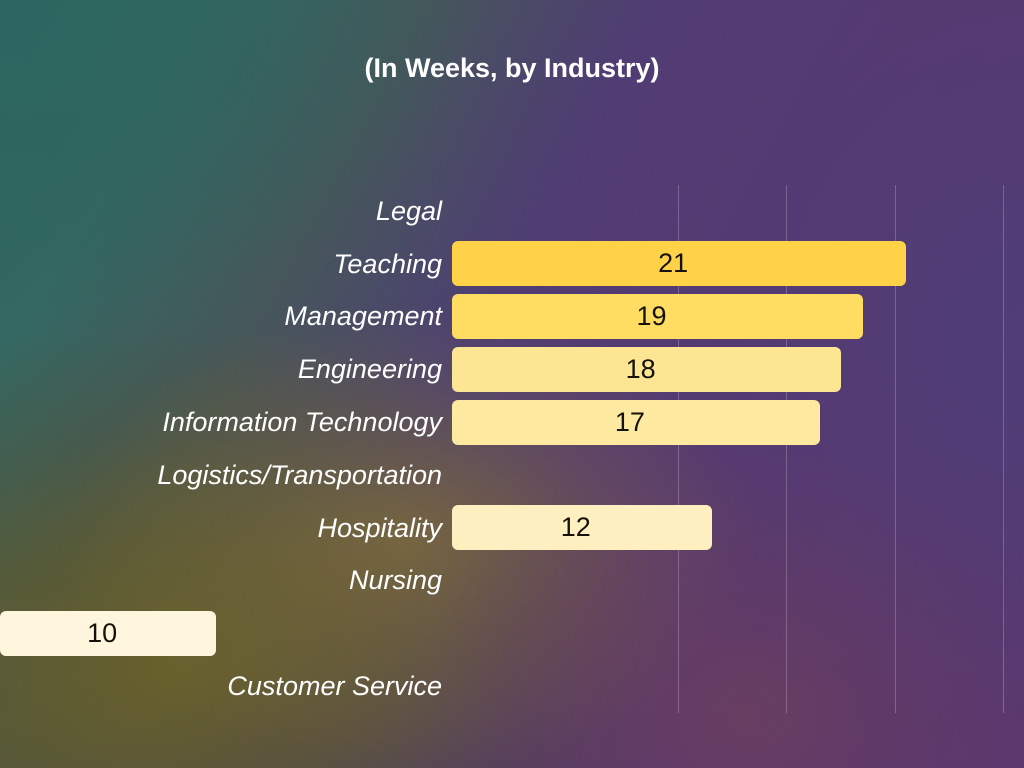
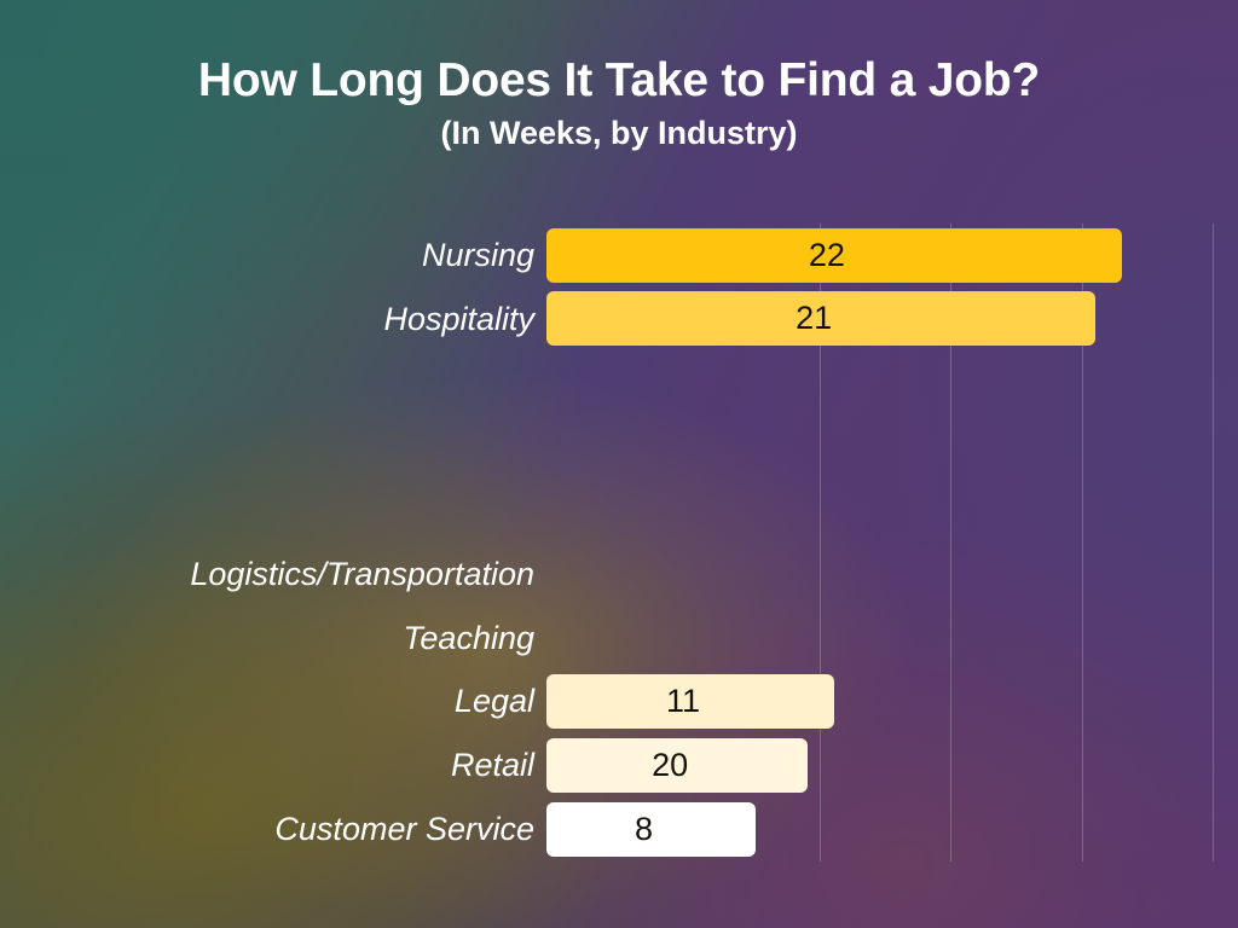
+ How Long Does It Take to Find a Job?
  (In Weeks, by Industry)
- Legal
+ Nursing
+ 22
- Teaching
+ Hospitality
  21
- Management
- 19
- Engineering
- 18
- Information Technology
- 17
  Logistics/Transportation
- Hospitality
+ Teaching
- 12
- Nursing
+ Legal
+ 11
+ Retail
- 10
+ 20
  Customer Service
+ 8
